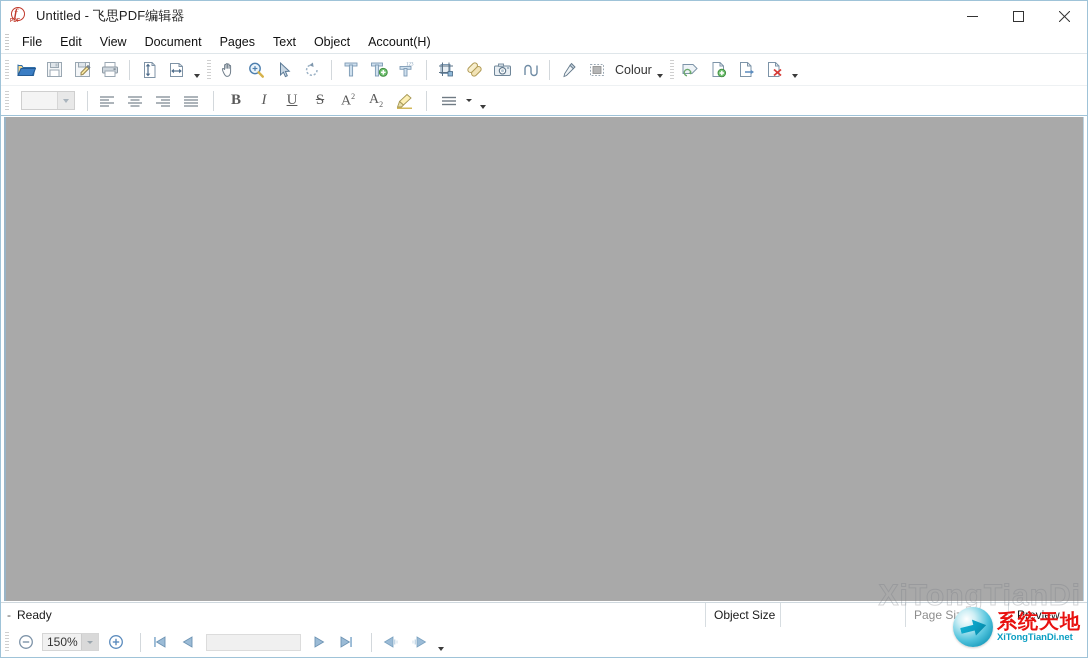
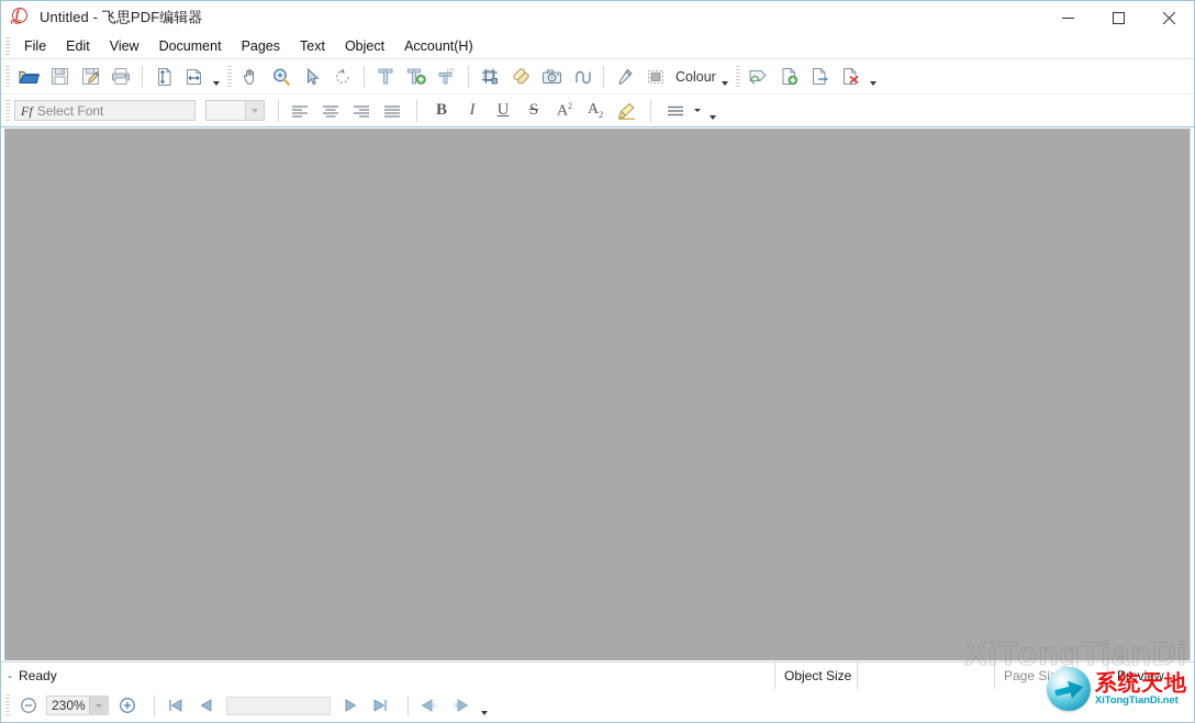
  f
  Untitled - 飞思PDF编辑器
  File
  Edit
  View
  Document
  Pages
  Text
  Object
  Account(H)
  Colour
+ Ff
+ Select Font
  B
  I
  U
  S
  A2
  A2
  -
  Ready
  Object Size
  Page Si
  Preview
- 150%
+ 230%
  XiTongTianDi
  系统天地
  XiTongTianDi.net
